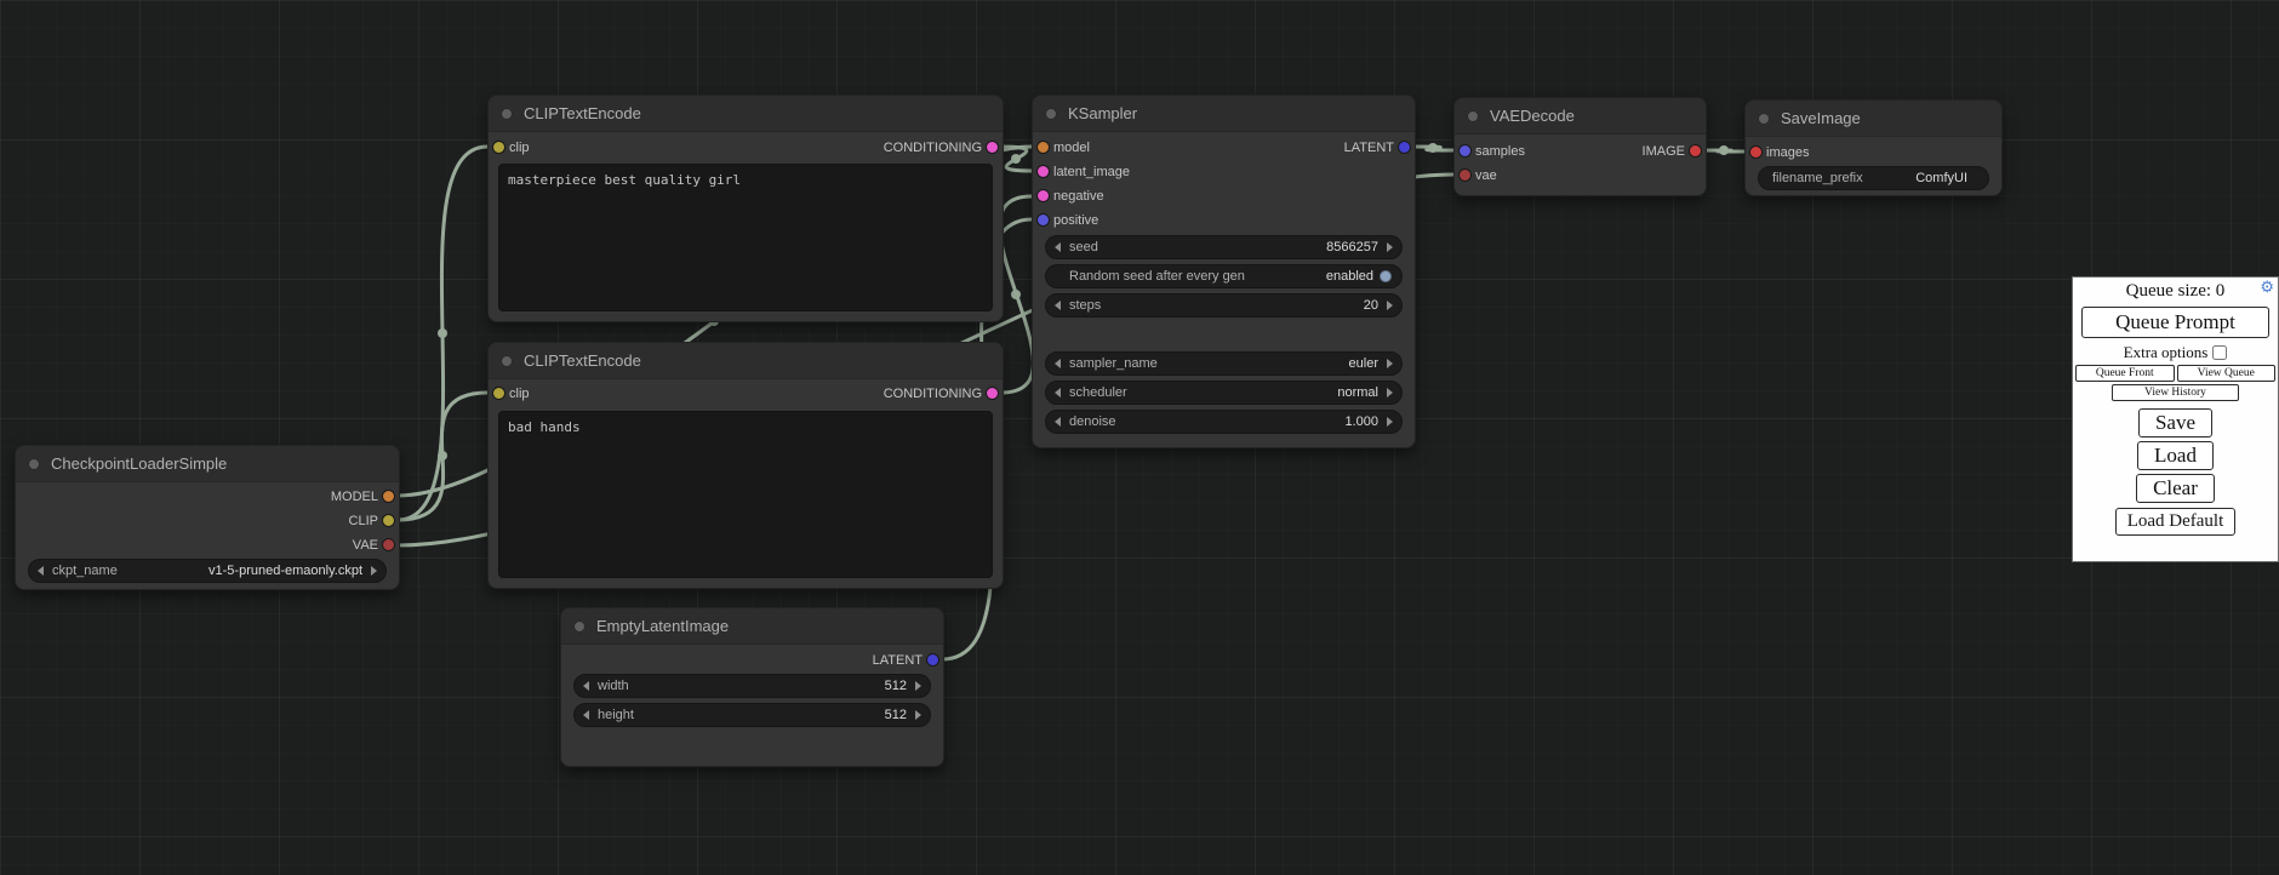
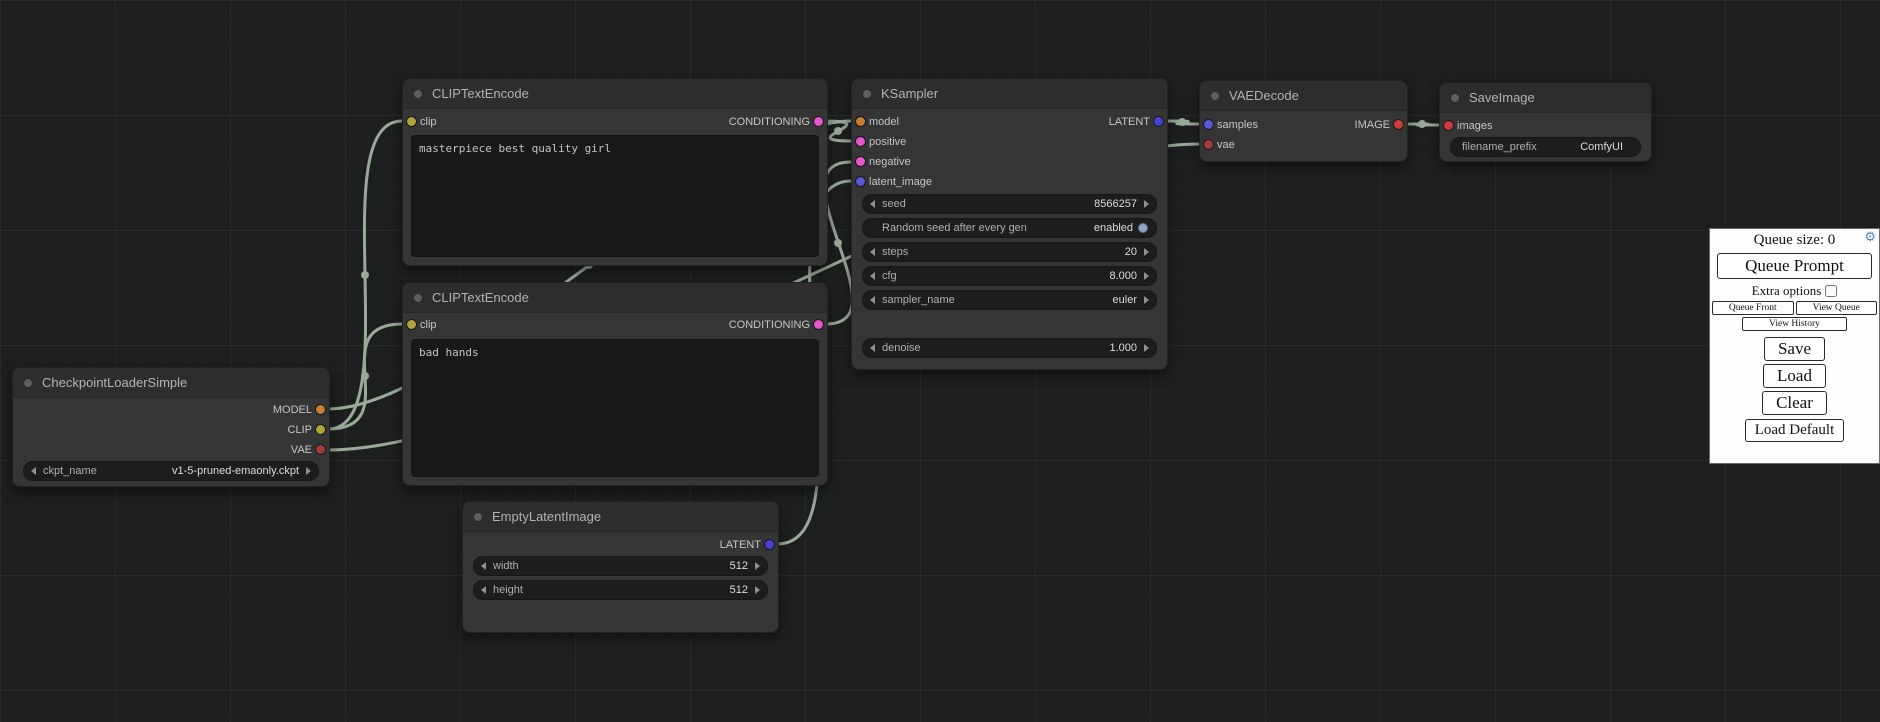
  CheckpointLoaderSimple
  MODEL
  CLIP
  VAE
  ckpt_name
  v1-5-pruned-emaonly.ckpt
  CLIPTextEncode
  clip
  CONDITIONING
  masterpiece best quality girl
  CLIPTextEncode
  clip
  CONDITIONING
  bad hands
  KSampler
  model
  LATENT
- latent_image
+ positive
  negative
- positive
+ latent_image
  seed
  8566257
  Random seed after every gen
  enabled
  steps
  20
+ cfg
+ 8.000
  sampler_name
  euler
- scheduler
- normal
  denoise
  1.000
  VAEDecode
  samples
  IMAGE
  vae
  SaveImage
  images
  filename_prefix
  ComfyUI
  EmptyLatentImage
  LATENT
  width
  512
  height
  512
  Queue size: 0
  ⚙
  Queue Prompt
  Extra options
  Queue Front
  View Queue
  View History
  Save
  Load
  Clear
  Load Default
